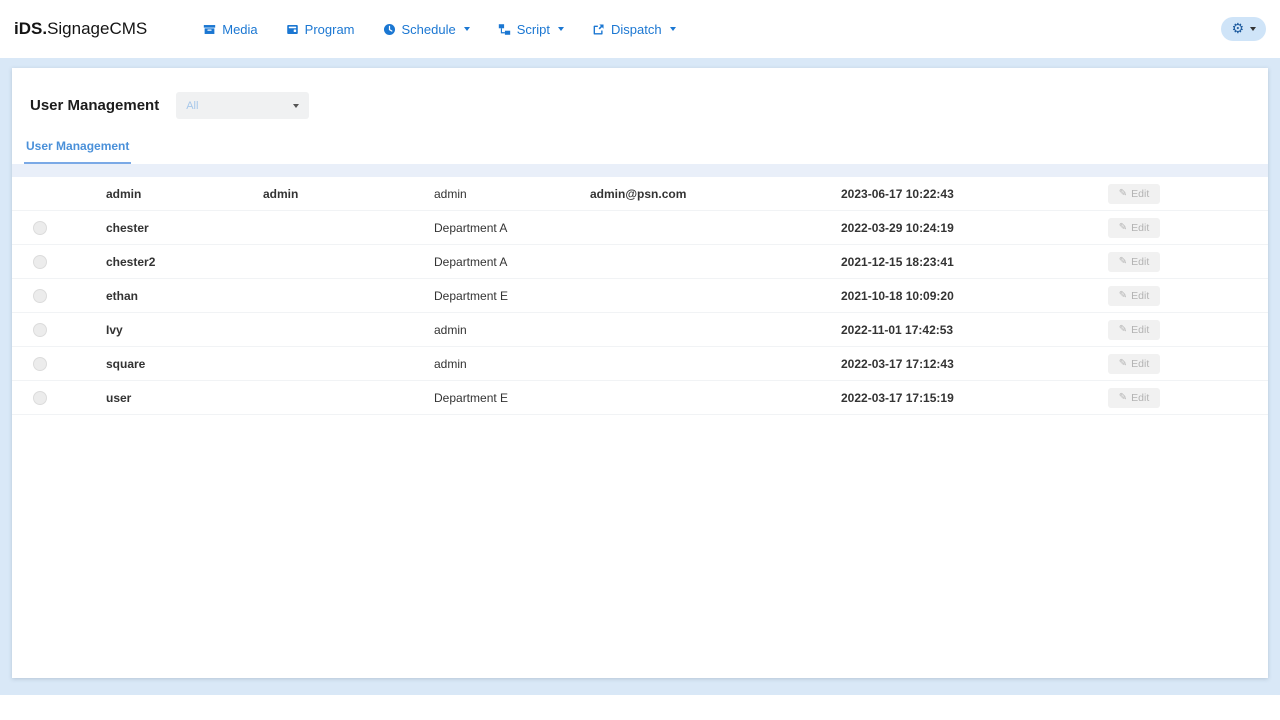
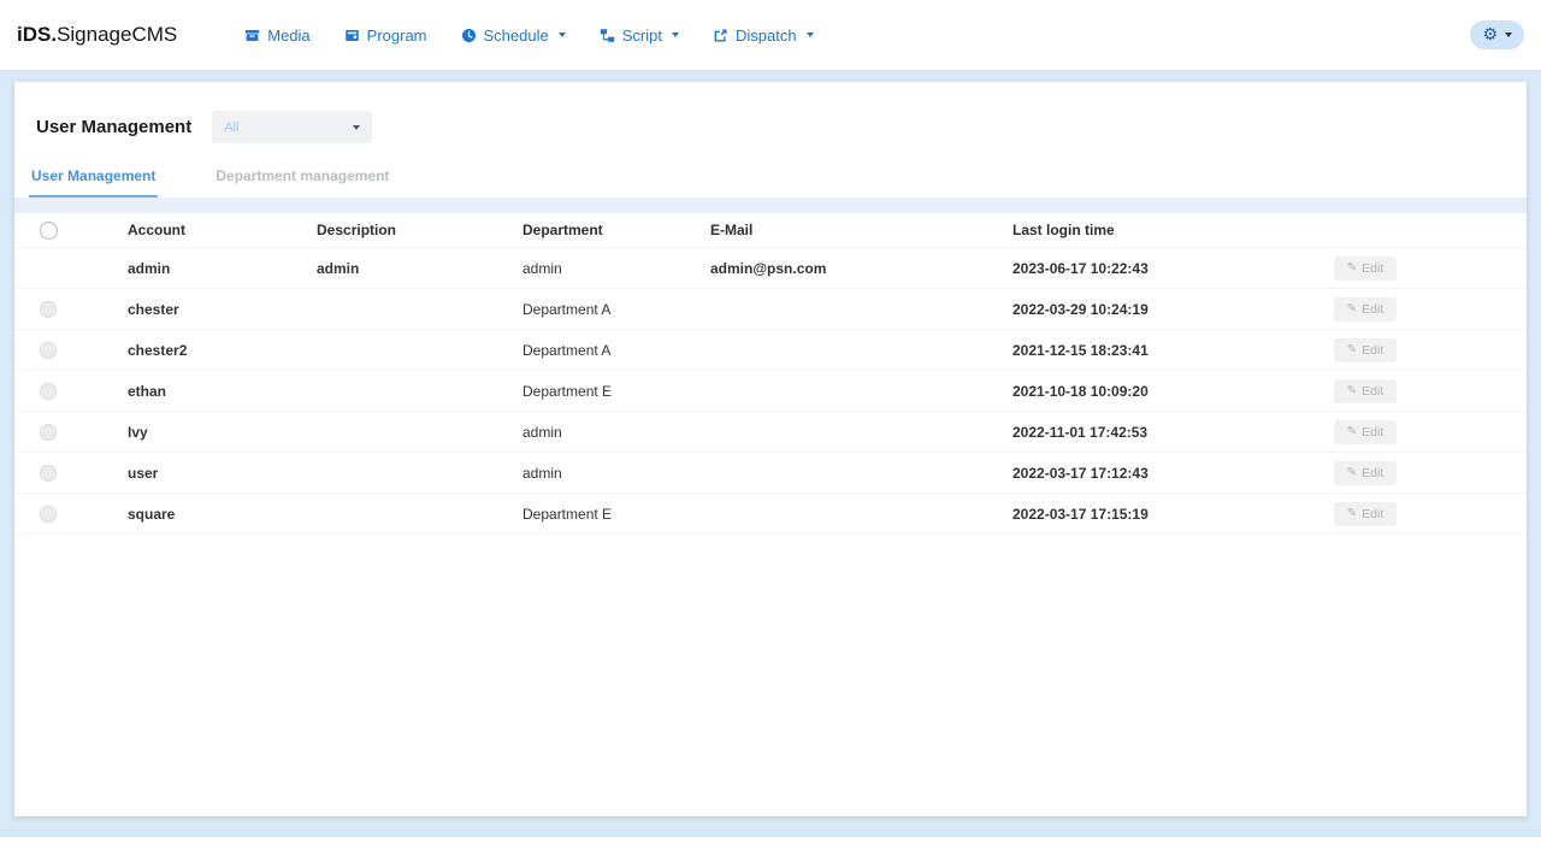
  iDS.SignageCMS
  Media
  Program
  Schedule
  Script
  Dispatch
  ⚙
  User Management
  All
  User Management
+ Department management
+ Account
+ Description
+ Department
+ E-Mail
+ Last login time
  admin
  admin
  admin
  admin@psn.com
  2023-06-17 10:22:43
  ✎
  Edit
  chester
  Department A
  2022-03-29 10:24:19
  ✎
  Edit
  chester2
  Department A
  2021-12-15 18:23:41
  ✎
  Edit
  ethan
  Department E
  2021-10-18 10:09:20
  ✎
  Edit
  Ivy
  admin
  2022-11-01 17:42:53
  ✎
  Edit
- square
+ user
  admin
  2022-03-17 17:12:43
  ✎
  Edit
- user
+ square
  Department E
  2022-03-17 17:15:19
  ✎
  Edit
